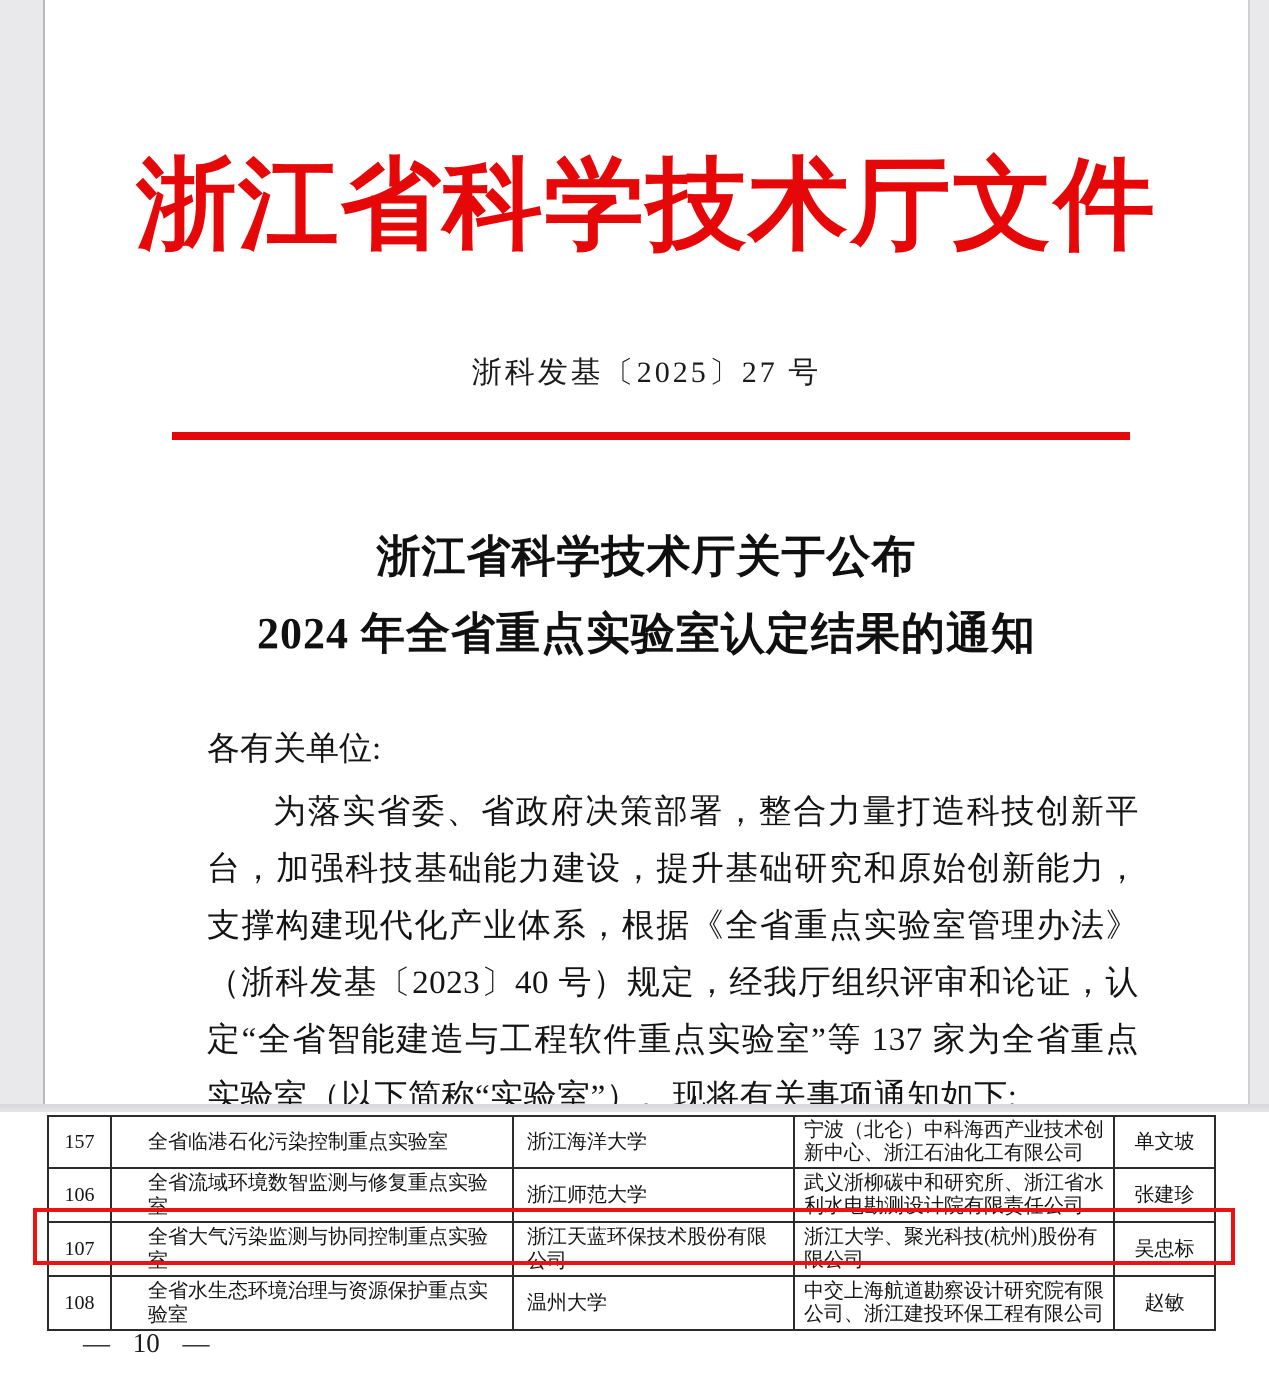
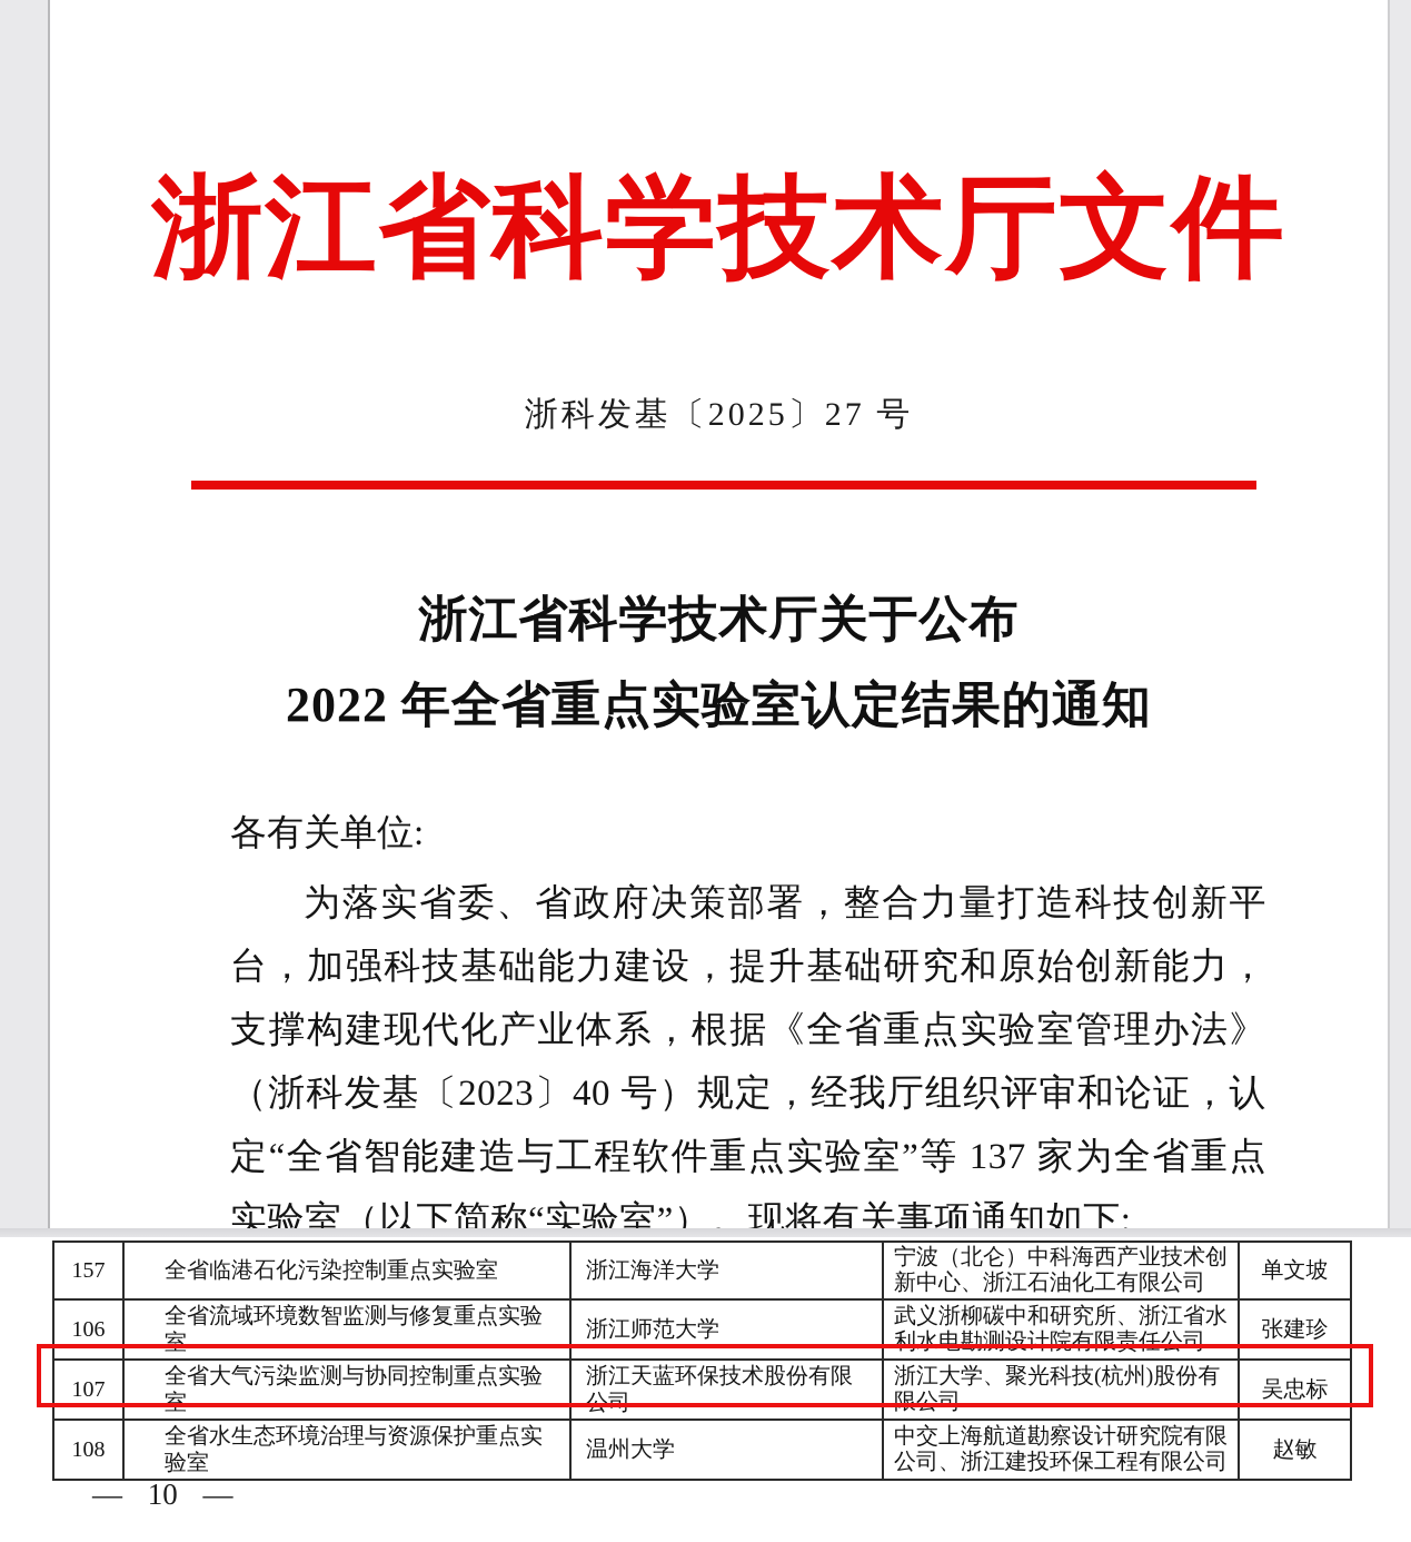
  浙江省科学技术厅文件
  浙科发基〔2025〕27 号
  浙江省科学技术厅关于公布
- 2024 年全省重点实验室认定结果的通知
+ 2022 年全省重点实验室认定结果的通知
  各有关单位:
  为落实省委、省政府决策部署，整合力量打造科技创新平台，加强科技基础能力建设，提升基础研究和原始创新能力，支撑构建现代化产业体系，根据《全省重点实验室管理办法》（浙科发基〔2023〕40 号）规定，经我厅组织评审和论证，认定“全省智能建造与工程软件重点实验室”等 137 家为全省重点实验室（以下简称“实验室”）。现将有关事项通知如下:
  157
  全省临港石化污染控制重点实验室
  浙江海洋大学
  宁波（北仑）中科海西产业技术创新中心、浙江石油化工有限公司
  单文坡
  106
  全省流域环境数智监测与修复重点实验室
  浙江师范大学
  武义浙柳碳中和研究所、浙江省水利水电勘测设计院有限责任公司
  张建珍
  107
  全省大气污染监测与协同控制重点实验室
  浙江天蓝环保技术股份有限公司
  浙江大学、聚光科技(杭州)股份有限公司
  吴忠标
  108
  全省水生态环境治理与资源保护重点实验室
  温州大学
  中交上海航道勘察设计研究院有限公司、浙江建投环保工程有限公司
  赵敏
  — 10 —
